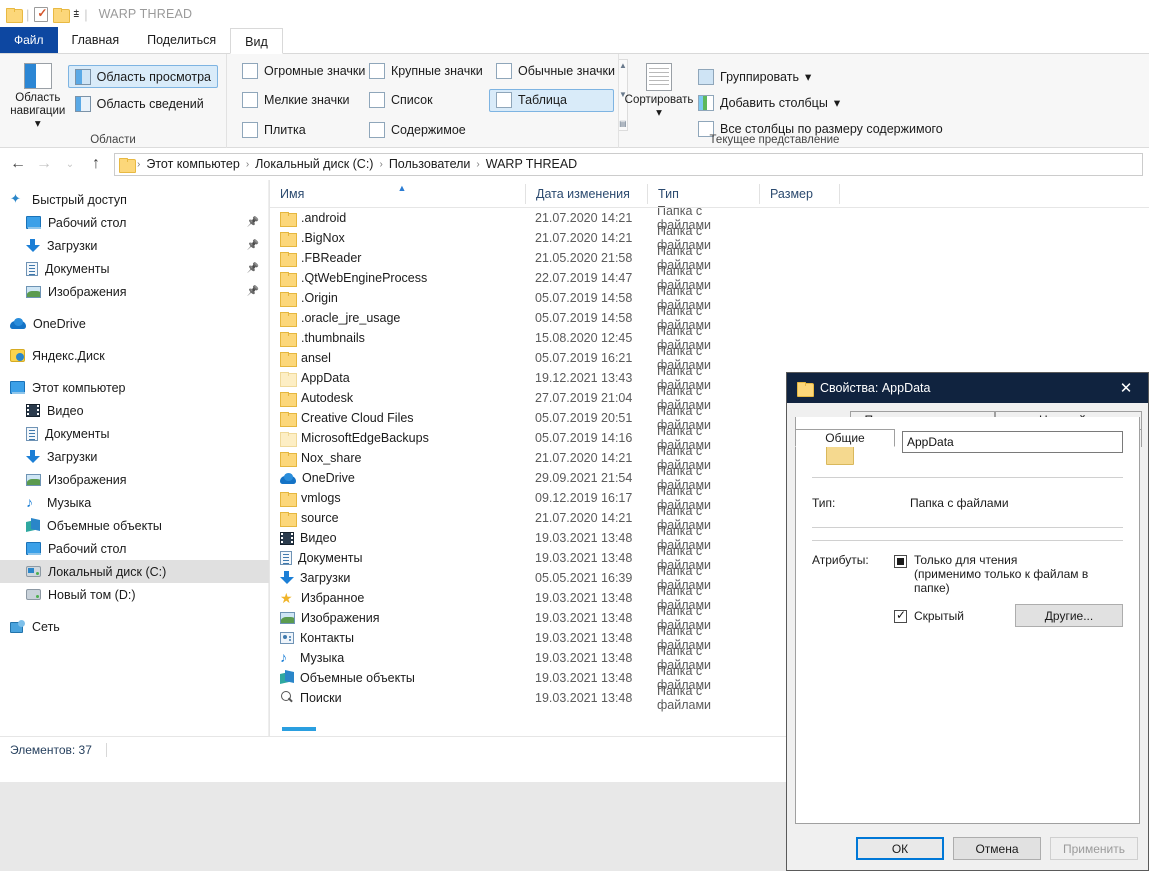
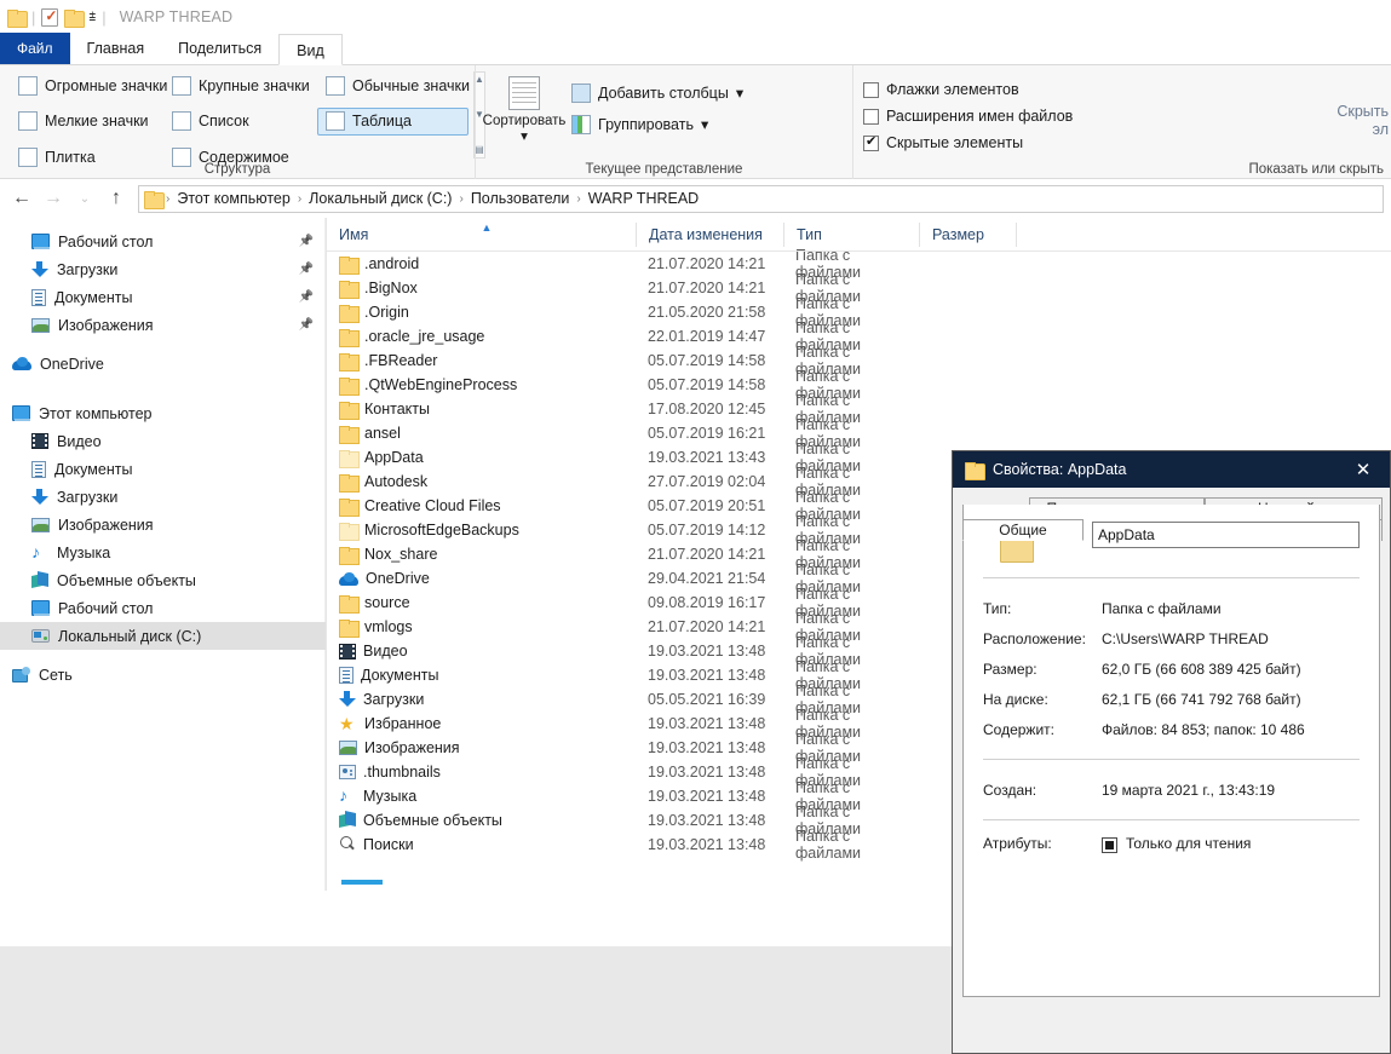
  |
  ⩲
  |
  WARP THREAD
  Файл
  Главная
  Поделиться
  Вид
- Область
- навигации ▾
- Область просмотра
- Область сведений
- Области
  Огромные значки
  Крупные значки
  Обычные значки
  Мелкие значки
  Список
  Таблица
  Плитка
  Содержимое
  ▲
  ▼
  ▤
+ Структура
  Сортировать
  ▾
- Группировать
+ Добавить столбцы
  ▾
- Добавить столбцы
+ Группировать
  ▾
- Все столбцы по размеру содержимого
  Текущее представление
+ Флажки элементов
+ Расширения имен файлов
+ Скрытые элементы
+ Скрыть
+ эл
+ Показать или скрыть
  ←
  →
  ⌄
  ↑
  ›
  Этот компьютер
  ›
  Локальный диск (C:)
  ›
  Пользователи
  ›
  WARP THREAD
- ✦
- Быстрый доступ
  Рабочий стол
  📌
  Загрузки
  📌
  Документы
  📌
  Изображения
  📌
  OneDrive
- Яндекс.Диск
  Этот компьютер
  Видео
  Документы
  Загрузки
  Изображения
  ♪
  Музыка
  Объемные объекты
  Рабочий стол
  Локальный диск (C:)
- Новый том (D:)
  Сеть
  Имя
  ▲
  Дата изменения
  Тип
  Размер
  .android
  21.07.2020 14:21
  Папка с файлами
  .BigNox
  21.07.2020 14:21
  Папка с файлами
- .FBReader
+ .Origin
  21.05.2020 21:58
  Папка с файлами
- .QtWebEngineProcess
+ .oracle_jre_usage
- 22.07.2019 14:47
+ 22.01.2019 14:47
  Папка с файлами
- .Origin
+ .FBReader
  05.07.2019 14:58
  Папка с файлами
- .oracle_jre_usage
+ .QtWebEngineProcess
  05.07.2019 14:58
  Папка с файлами
- .thumbnails
+ Контакты
- 15.08.2020 12:45
+ 17.08.2020 12:45
  Папка с файлами
  ansel
  05.07.2019 16:21
  Папка с файлами
  AppData
- 19.12.2021 13:43
+ 19.03.2021 13:43
  Папка с файлами
  Autodesk
- 27.07.2019 21:04
+ 27.07.2019 02:04
  Папка с файлами
  Creative Cloud Files
  05.07.2019 20:51
  Папка с файлами
  MicrosoftEdgeBackups
- 05.07.2019 14:16
+ 05.07.2019 14:12
  Папка с файлами
  Nox_share
  21.07.2020 14:21
  Папка с файлами
  OneDrive
- 29.09.2021 21:54
+ 29.04.2021 21:54
  Папка с файлами
- vmlogs
+ source
- 09.12.2019 16:17
+ 09.08.2019 16:17
  Папка с файлами
- source
+ vmlogs
  21.07.2020 14:21
  Папка с файлами
  Видео
  19.03.2021 13:48
  Папка с файлами
  Документы
  19.03.2021 13:48
  Папка с файлами
  Загрузки
  05.05.2021 16:39
  Папка с файлами
  ★
  Избранное
  19.03.2021 13:48
  Папка с файлами
  Изображения
  19.03.2021 13:48
  Папка с файлами
- Контакты
+ .thumbnails
  19.03.2021 13:48
  Папка с файлами
  ♪
  Музыка
  19.03.2021 13:48
  Папка с файлами
  Объемные объекты
  19.03.2021 13:48
  Папка с файлами
  Поиски
  19.03.2021 13:48
  Папка с файлами
- Элементов: 37
  Свойства: AppData
  ✕
  Общие
  AppData
  Тип:
  Папка с файлами
+ Расположение:
+ C:\Users\WARP THREAD
+ Размер:
+ 62,0 ГБ (66 608 389 425 байт)
+ На диске:
+ 62,1 ГБ (66 741 792 768 байт)
+ Содержит:
+ Файлов: 84 853; папок: 10 486
+ Создан:
+ 19 марта 2021 г., 13:43:19
  Атрибуты:
  Только для чтения
- (применимо только к файлам в папке)
- Скрытый
- Другие...
- ОК
- Отмена
- Применить
